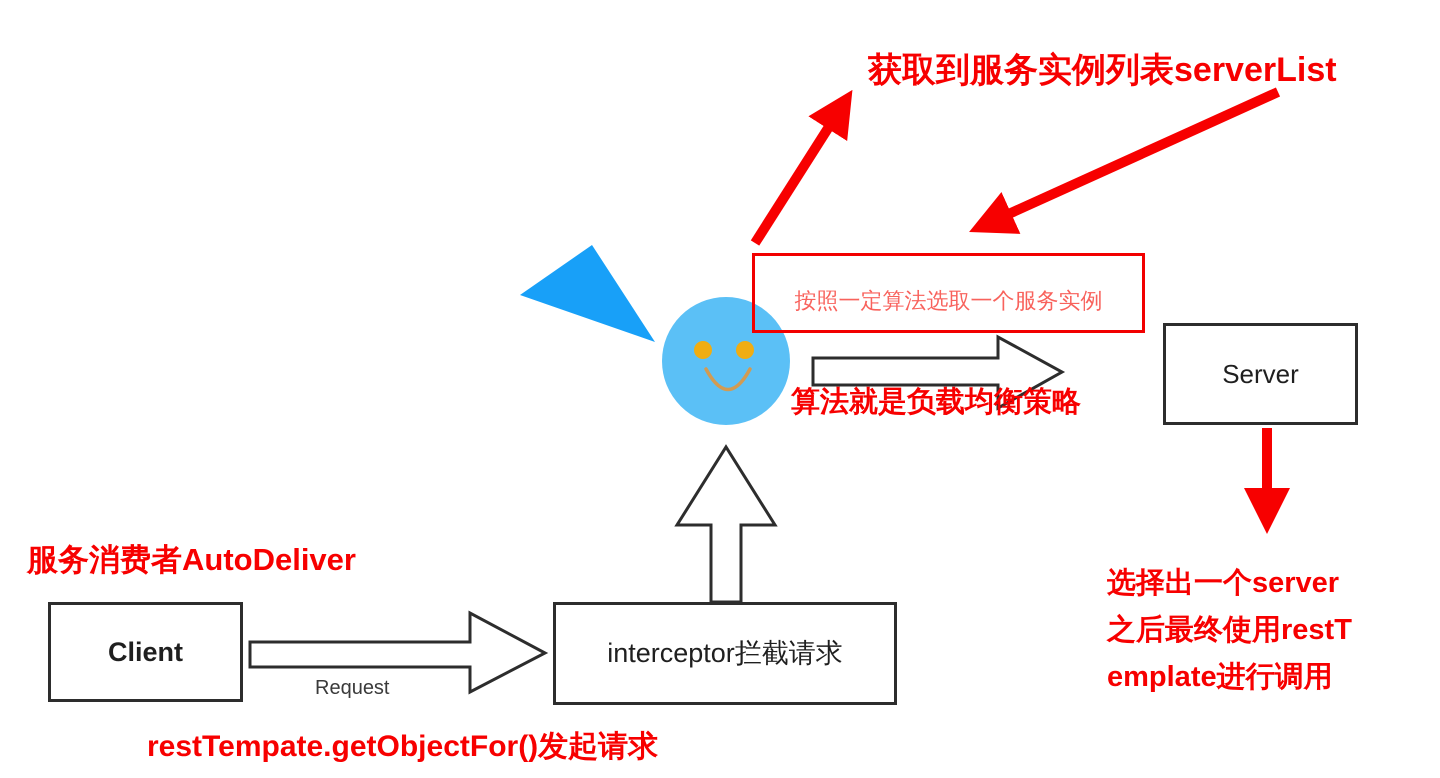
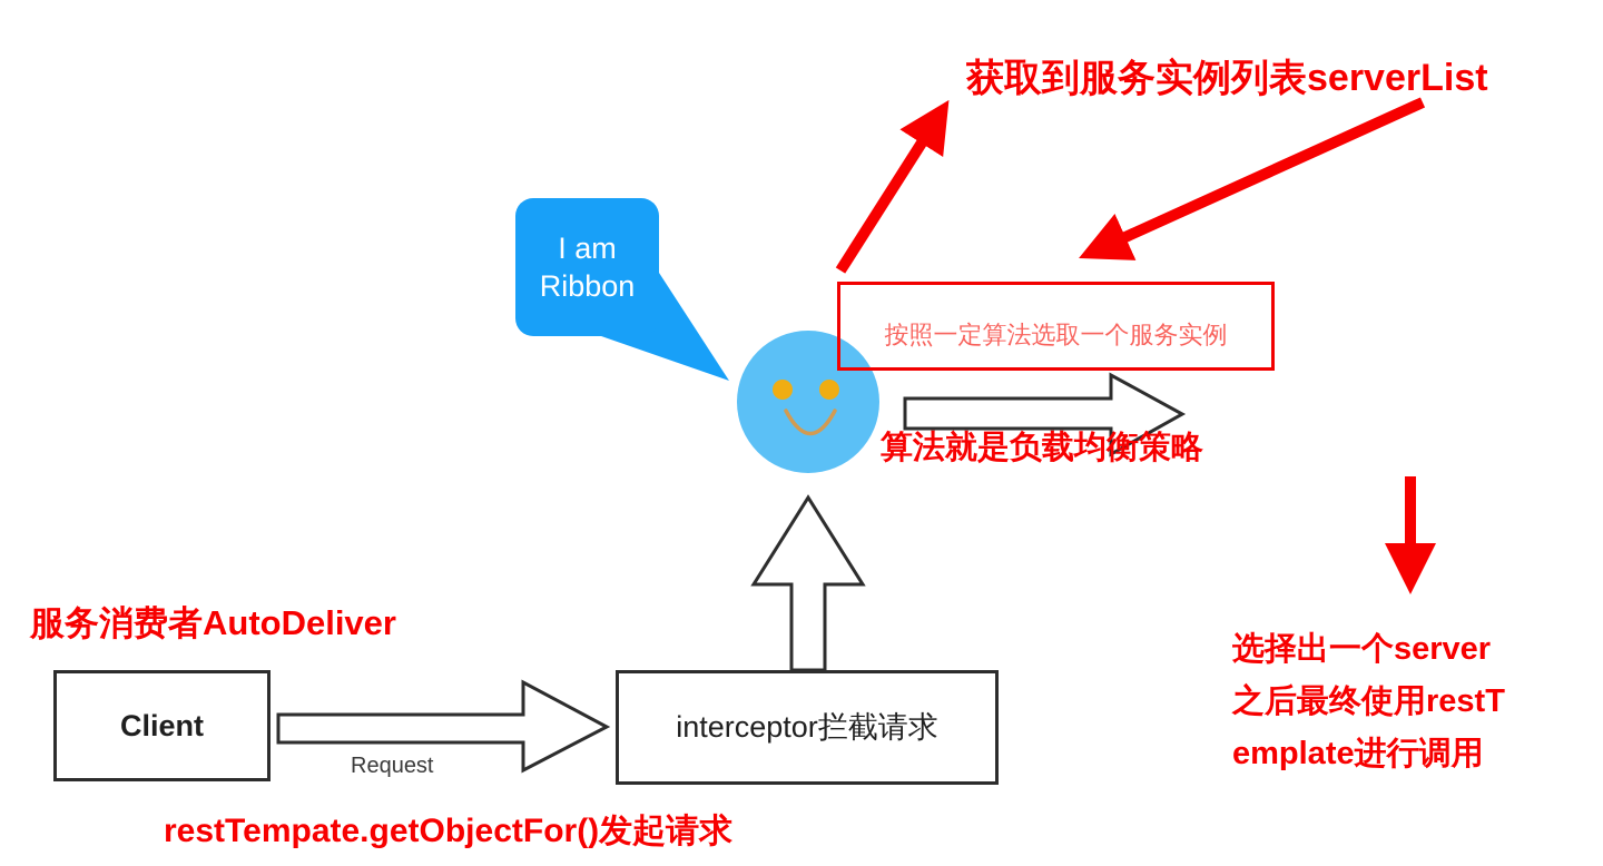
  获取到服务实例列表serverList
  按照一定算法选取一个服务实例
+ I am
+ Ribbon
  算法就是负载均衡策略
- Server
  选择出一个server
  之后最终使用restT
  emplate进行调用
  服务消费者AutoDeliver
  Client
  Request
  interceptor拦截请求
  restTempate.getObjectFor()发起请求
